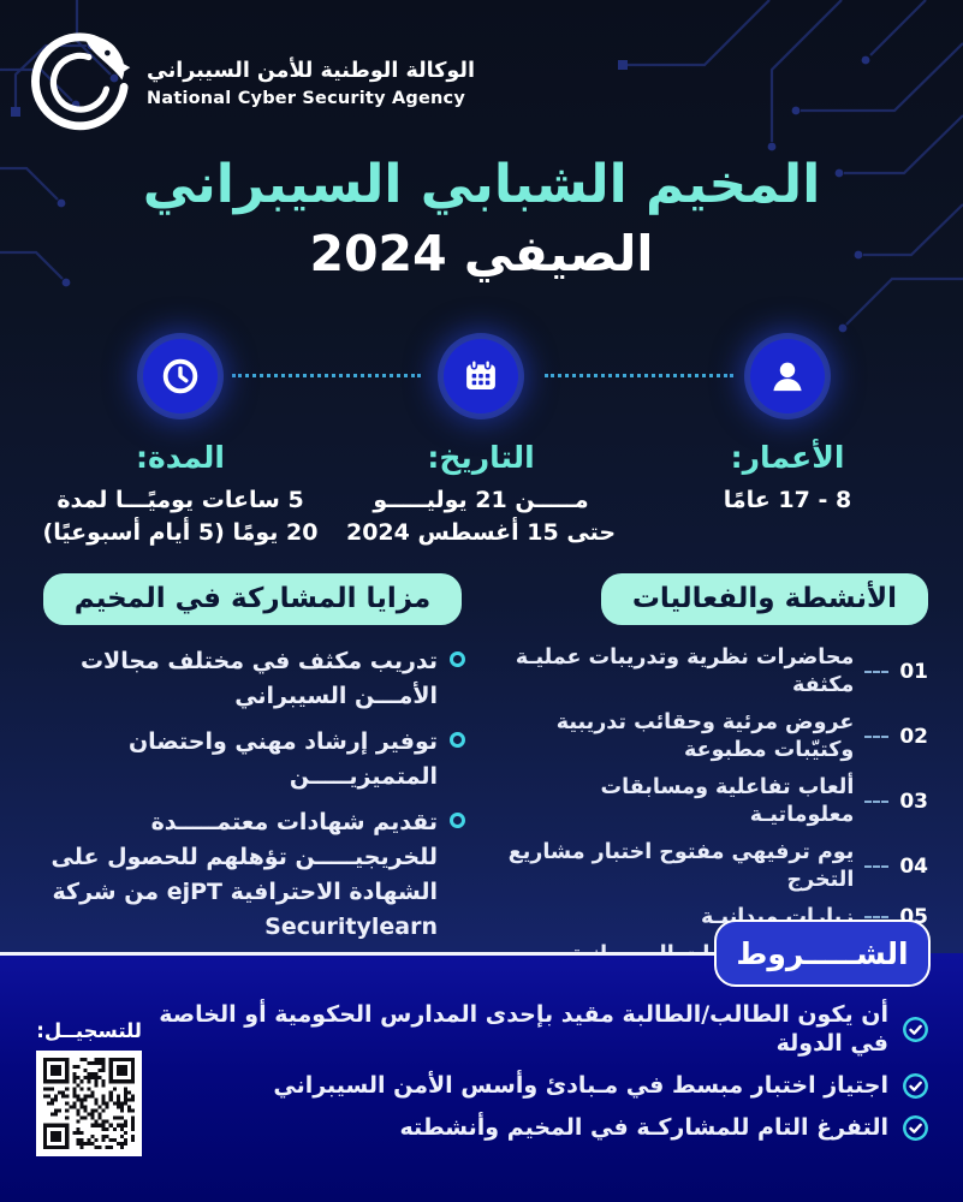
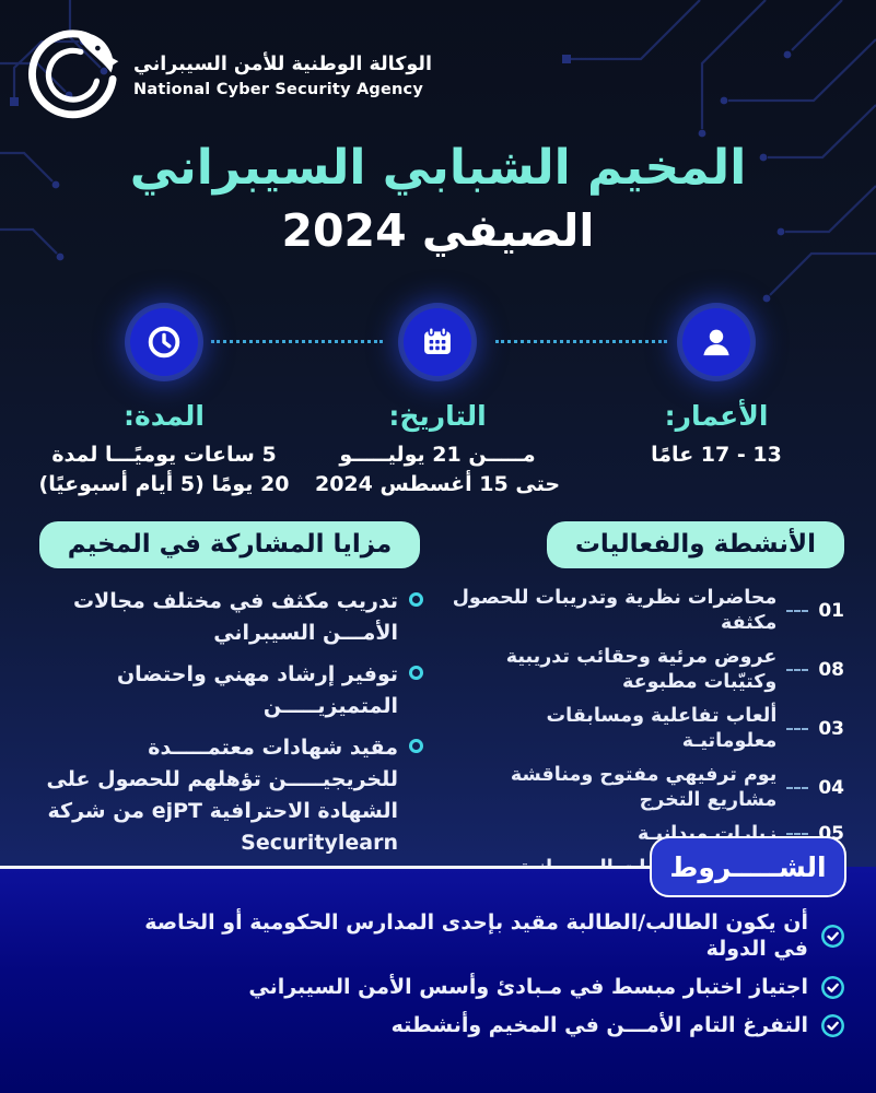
  الوكالة الوطنية للأمن السيبراني
  National Cyber Security Agency
  المخيم الشبابي السيبراني
  الصيفي 2024
  الأعمار:
- 8 - 17 عامًا
+ 13 - 17 عامًا
  التاريخ:
  مـــــن 21 يوليـــــو
  حتى 15 أغسطس 2024
  المدة:
  5 ساعات يوميًـــا لمدة
  20 يومًا (5 أيام أسبوعيًا)
  الأنشطة والفعاليات
  01
- محاضرات نظرية وتدريبات عمليـة مكثفة
+ محاضرات نظرية وتدريبات للحصول مكثفة
- 02
+ 08
  عروض مرئية وحقائب تدريبية وكتيّبات مطبوعة
  03
  ألعاب تفاعلية ومسابقات معلوماتيـة
  04
- يوم ترفيهي مفتوح اختبار مشاريع التخرج
+ يوم ترفيهي مفتوح ومناقشة مشاريع التخرج
  05
  زيارات ميدانيـة
  مزايا المشاركة في المخيم
  تدريب مكثف في مختلف مجالات الأمـــن السيبراني
  توفير إرشاد مهني واحتضان المتميزيـــــن
- تقديم شهادات معتمـــــدة للخريجيـــــن تؤهلهم للحصول على الشهادة الاحترافية ejPT من شركة Securitylearn
+ مقيد شهادات معتمـــــدة للخريجيـــــن تؤهلهم للحصول على الشهادة الاحترافية ejPT من شركة Securitylearn
  الشـــــروط
  أن يكون الطالب/الطالبة مقيد بإحدى المدارس الحكومية أو الخاصة في الدولة
  اجتياز اختبار مبسط في مـبادئ وأسس الأمن السيبراني
- التفرغ التام للمشاركـة في المخيم وأنشطته
+ التفرغ التام الأمـــن في المخيم وأنشطته
- للتسجيــل:
